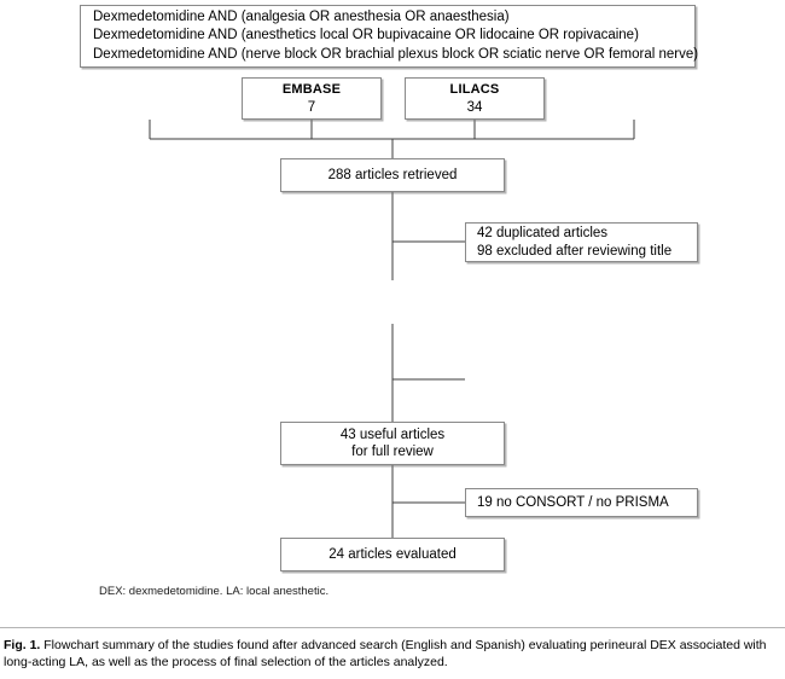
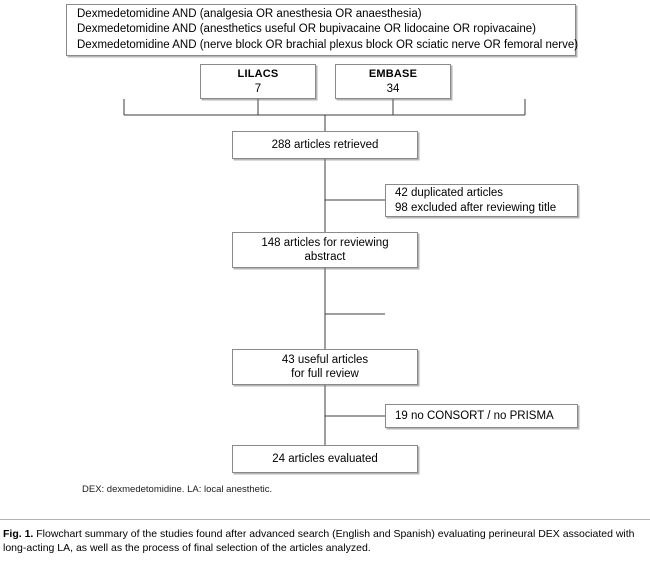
  Dexmedetomidine AND (analgesia OR anesthesia OR anaesthesia)
- Dexmedetomidine AND (anesthetics local OR bupivacaine OR lidocaine OR ropivacaine)
+ Dexmedetomidine AND (anesthetics useful OR bupivacaine OR lidocaine OR ropivacaine)
  Dexmedetomidine AND (nerve block OR brachial plexus block OR sciatic nerve OR femoral nerve)
- EMBASE
+ LILACS
  7
- LILACS
+ EMBASE
  34
  288 articles retrieved
  42 duplicated articles
  98 excluded after reviewing title
+ 148 articles for reviewing
+ abstract
  43 useful articles
  for full review
  19 no CONSORT / no PRISMA
  24 articles evaluated
  DEX: dexmedetomidine. LA: local anesthetic.
  Fig. 1. Flowchart summary of the studies found after advanced search (English and Spanish) evaluating perineural DEX associated with long-acting LA, as well as the process of final selection of the articles analyzed.
